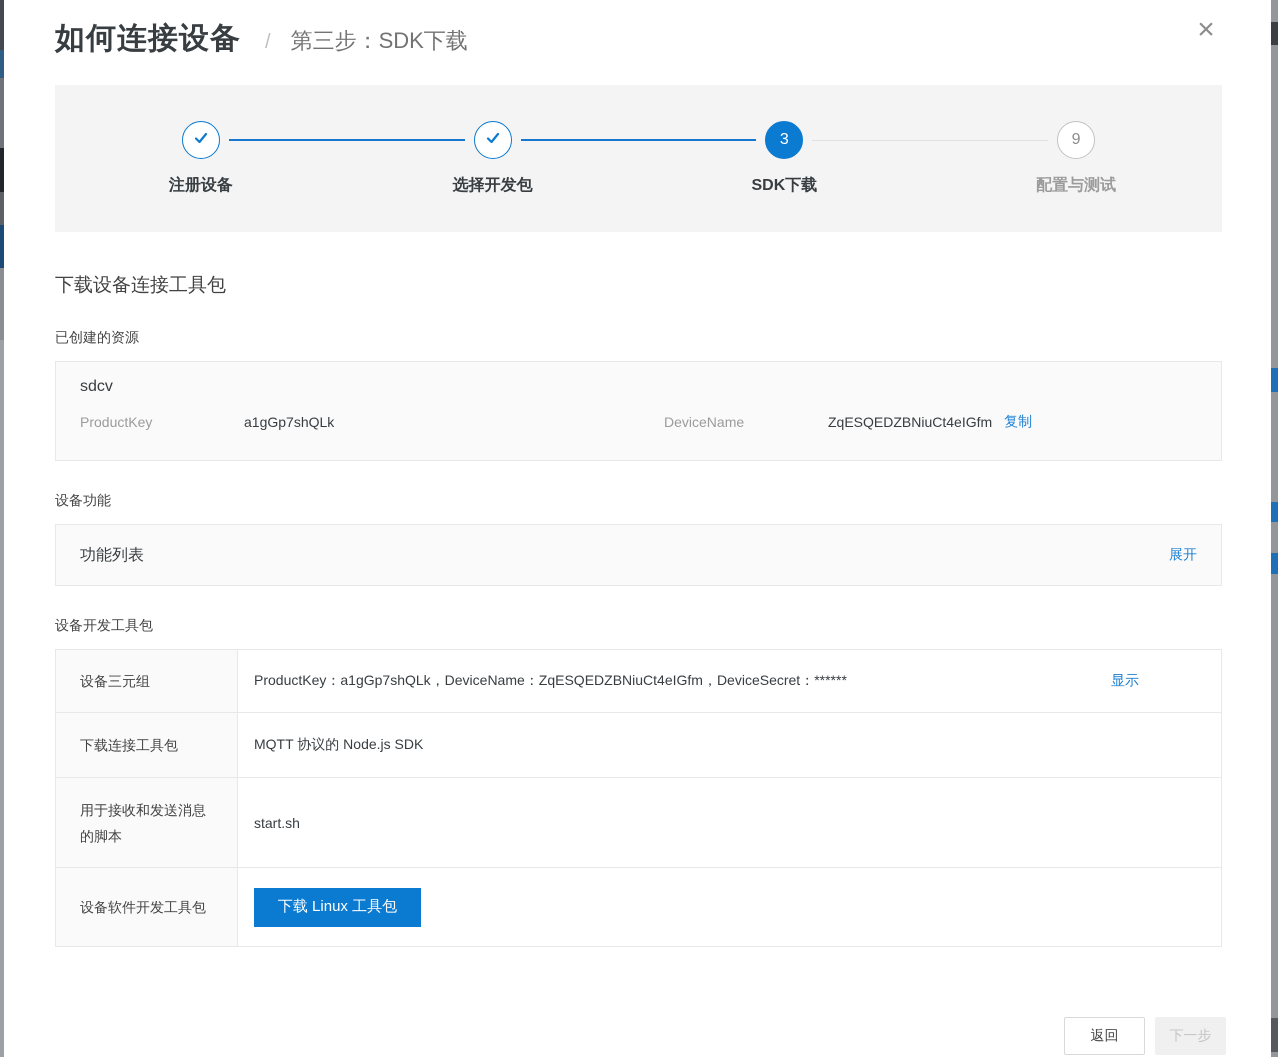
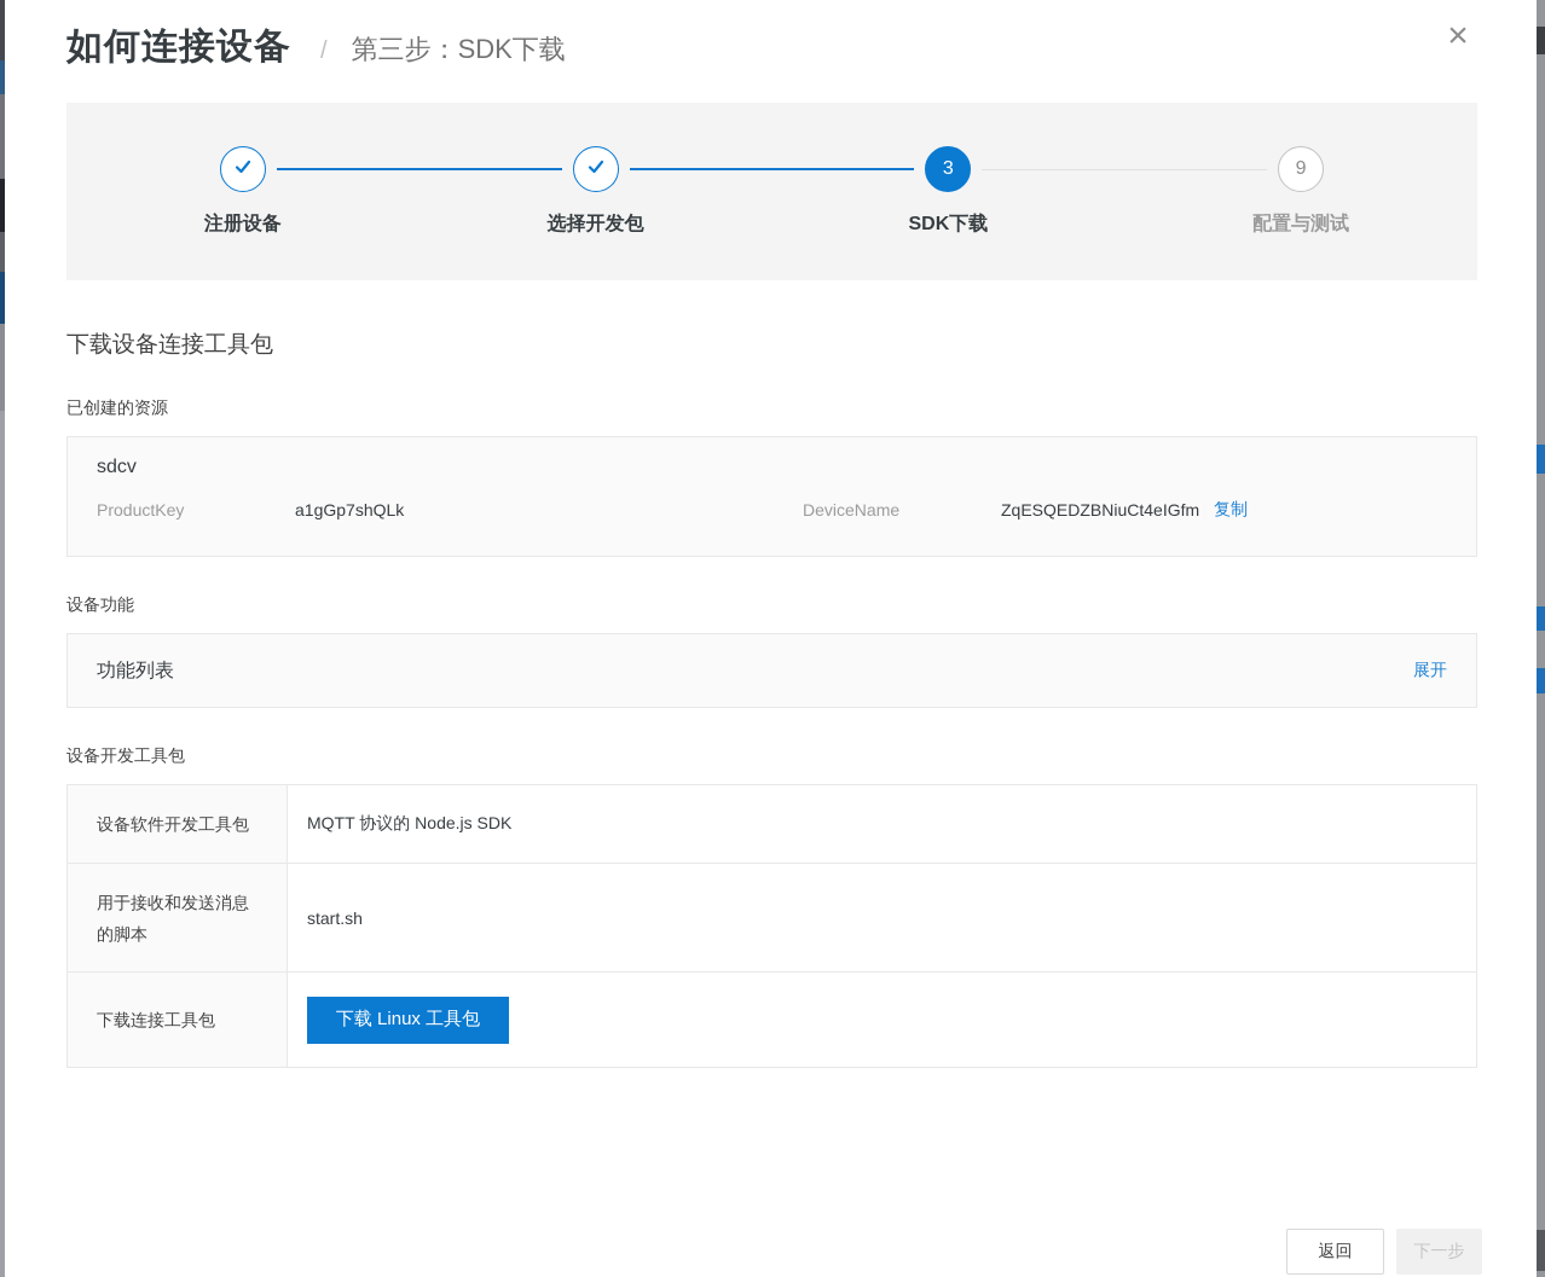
  如何连接设备
  /
  第三步：SDK下载
  ×
  注册设备
  选择开发包
  3
  SDK下载
  9
  配置与测试
  下载设备连接工具包
  已创建的资源
  sdcv
  ProductKey
  a1gGp7shQLk
  DeviceName
  ZqESQEDZBNiuCt4eIGfm
  复制
  设备功能
  功能列表
  展开
  设备开发工具包
- 设备三元组	ProductKey：a1gGp7shQLk，DeviceName：ZqESQEDZBNiuCt4eIGfm，DeviceSecret：****** 显示
- 下载连接工具包	MQTT 协议的 Node.js SDK
+ 设备软件开发工具包	MQTT 协议的 Node.js SDK
  用于接收和发送消息的脚本	start.sh
- 设备软件开发工具包	下载 Linux 工具包
+ 下载连接工具包	下载 Linux 工具包
  返回
  下一步
